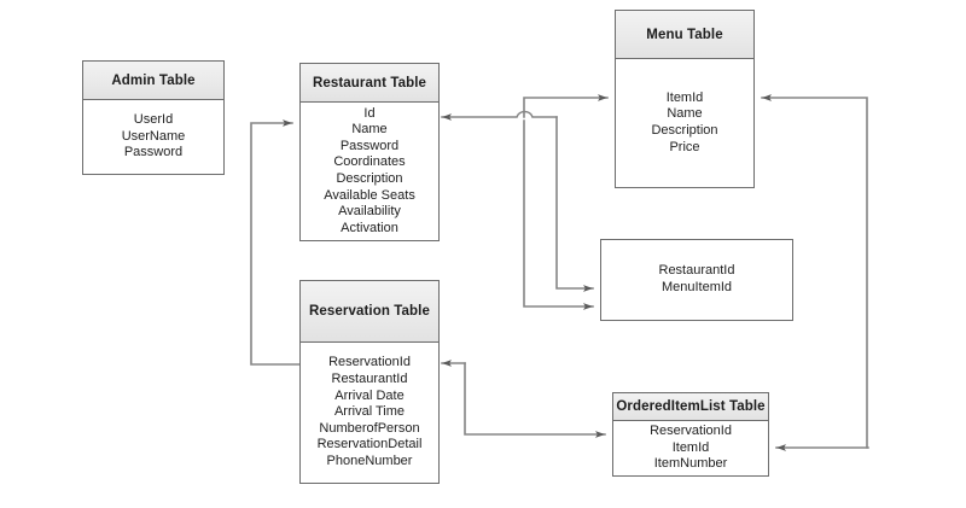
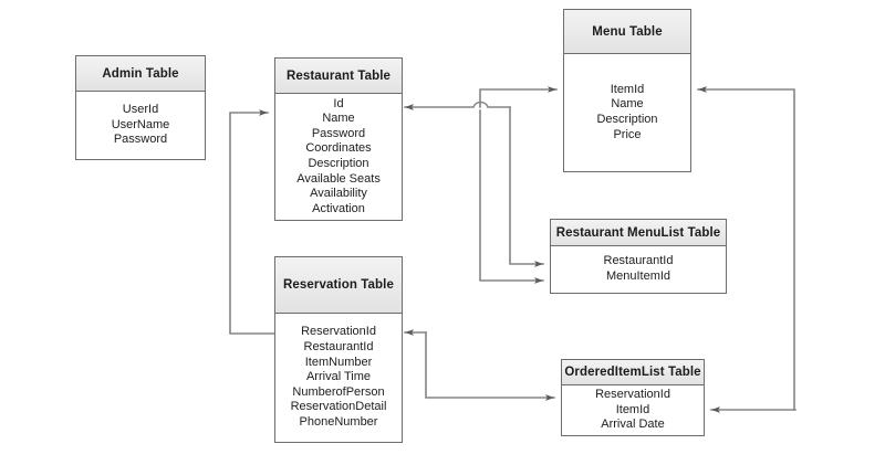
  Admin Table
  UserId
  UserName
  Password
  Restaurant Table
  Id
  Name
  Password
  Coordinates
  Description
  Available Seats
  Availability
  Activation
  Menu Table
  ItemId
  Name
  Description
  Price
+ Restaurant MenuList Table
  RestaurantId
  MenuItemId
  Reservation Table
  ReservationId
  RestaurantId
- Arrival Date
+ ItemNumber
  Arrival Time
  NumberofPerson
  ReservationDetail
  PhoneNumber
  OrderedItemList Table
  ReservationId
  ItemId
- ItemNumber
+ Arrival Date
